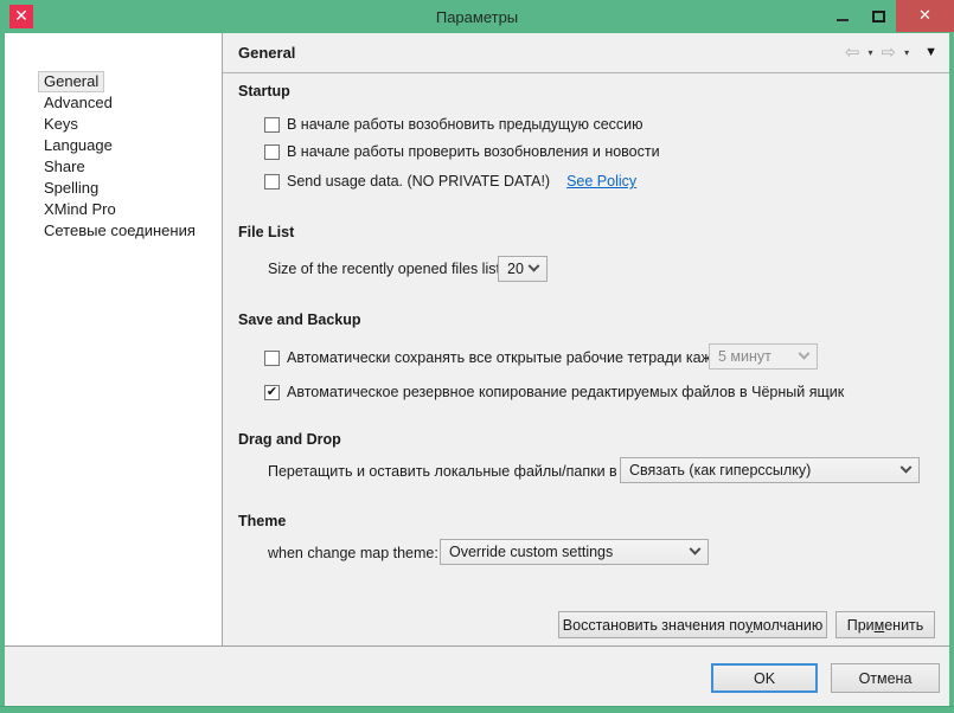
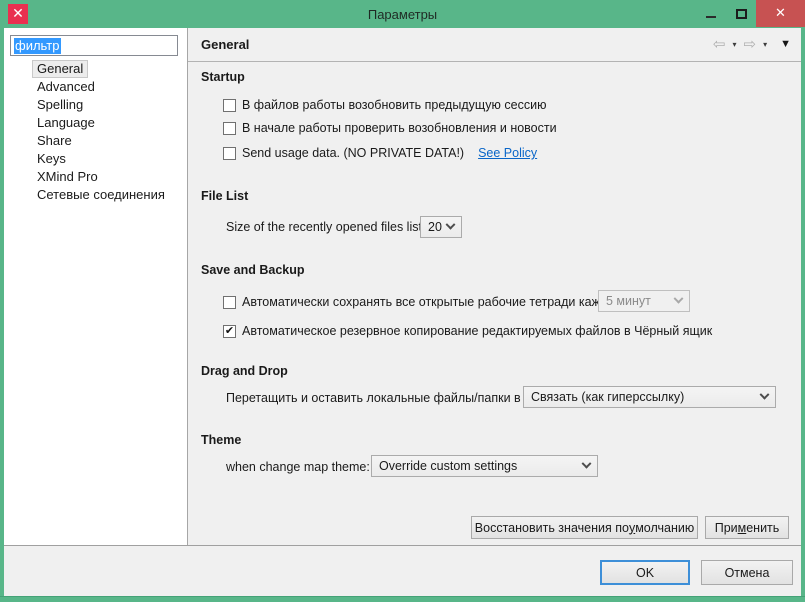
  ✕
  Параметры
  ✕
+ фильтр
  General
  Advanced
- Keys
+ Spelling
  Language
  Share
- Spelling
+ Keys
  XMind Pro
  Сетевые соединения
  General
  ⇦
  ▾
  ⇨
  ▾
  ▼
  Startup
- В начале работы возобновить предыдущую сессию
+ В файлов работы возобновить предыдущую сессию
  В начале работы проверить возобновления и новости
  Send usage data. (NO PRIVATE DATA!)
  See Policy
  File List
  Size of the recently opened files lis
  20
  Save and Backup
  Автоматически сохранять все открытые рабочие тетради каж
  5 минут
  ✔
  Автоматическое резервное копирование редактируемых файлов в Чёрный ящик
  Drag and Drop
  Перетащить и оставить локальные файлы/папки в
  Связать (как гиперссылку)
  Theme
  when change map theme:
  Override custom settings
  Восстановить значения по
  у
  молчанию
  При
  м
  енить
  OK
  Отмена
